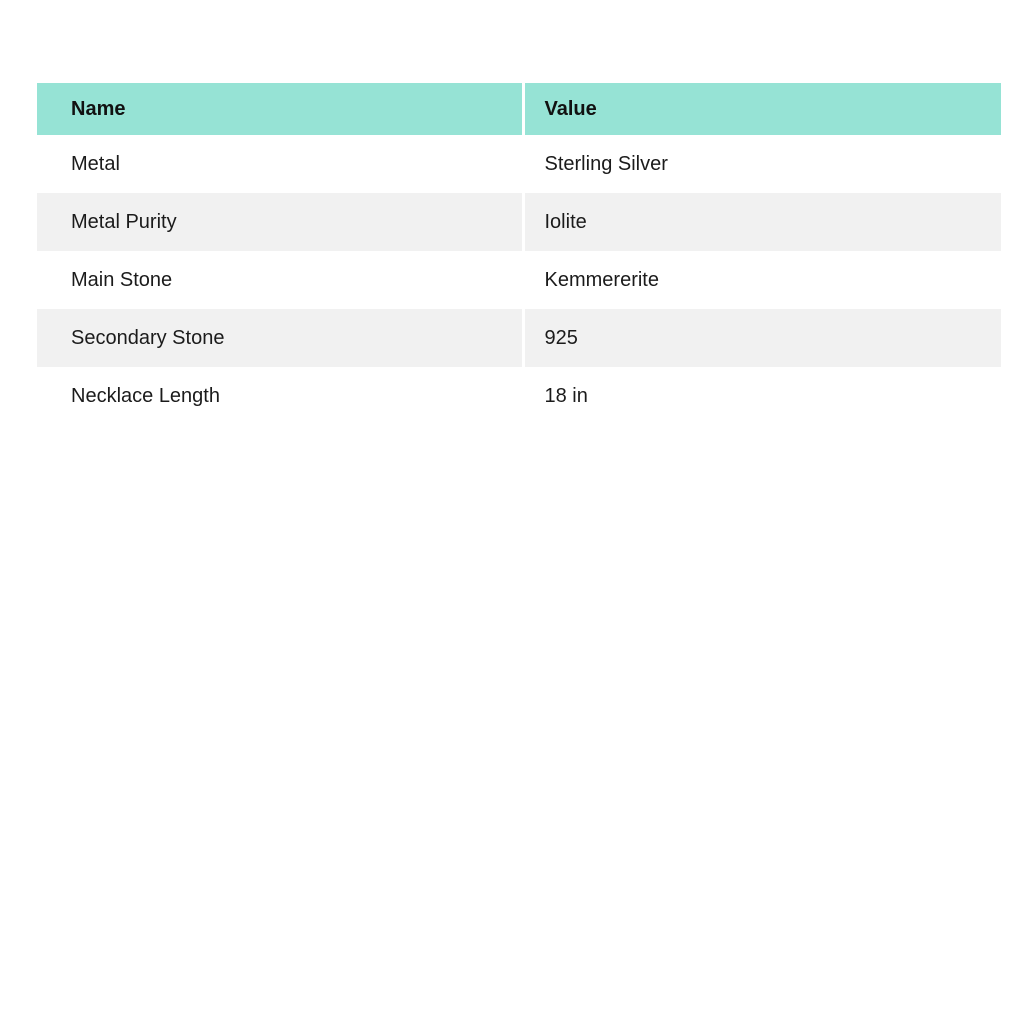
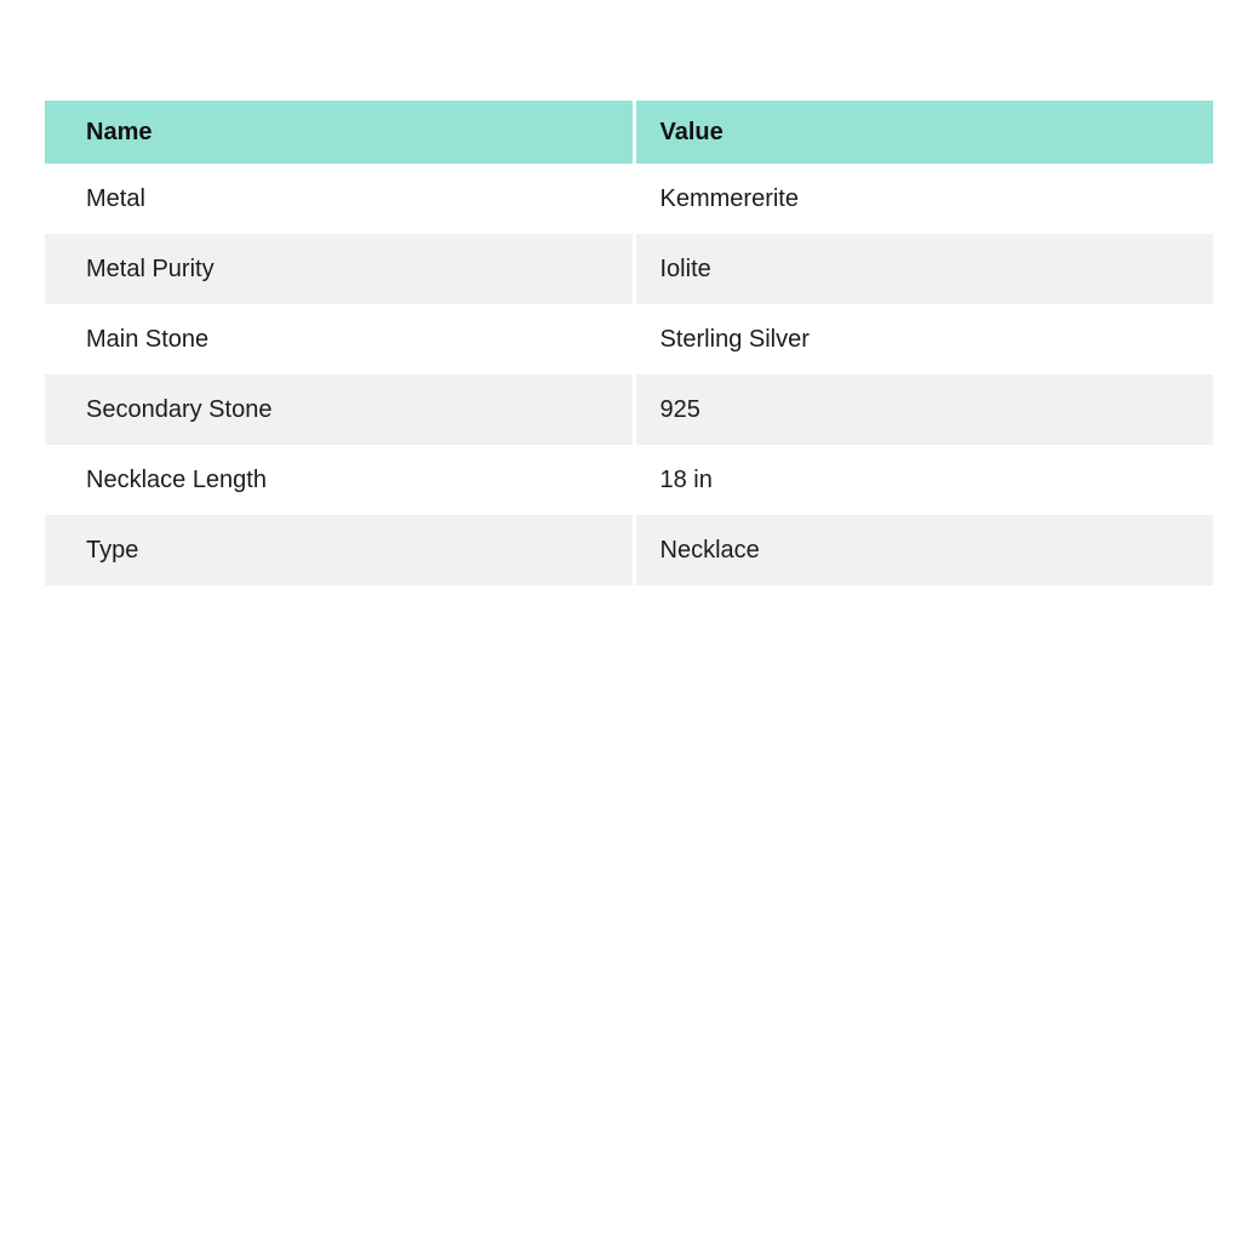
  Name	Value
- Metal	Sterling Silver
+ Metal	Kemmererite
  Metal Purity	Iolite
- Main Stone	Kemmererite
+ Main Stone	Sterling Silver
  Secondary Stone	925
  Necklace Length	18 in
+ Type	Necklace
